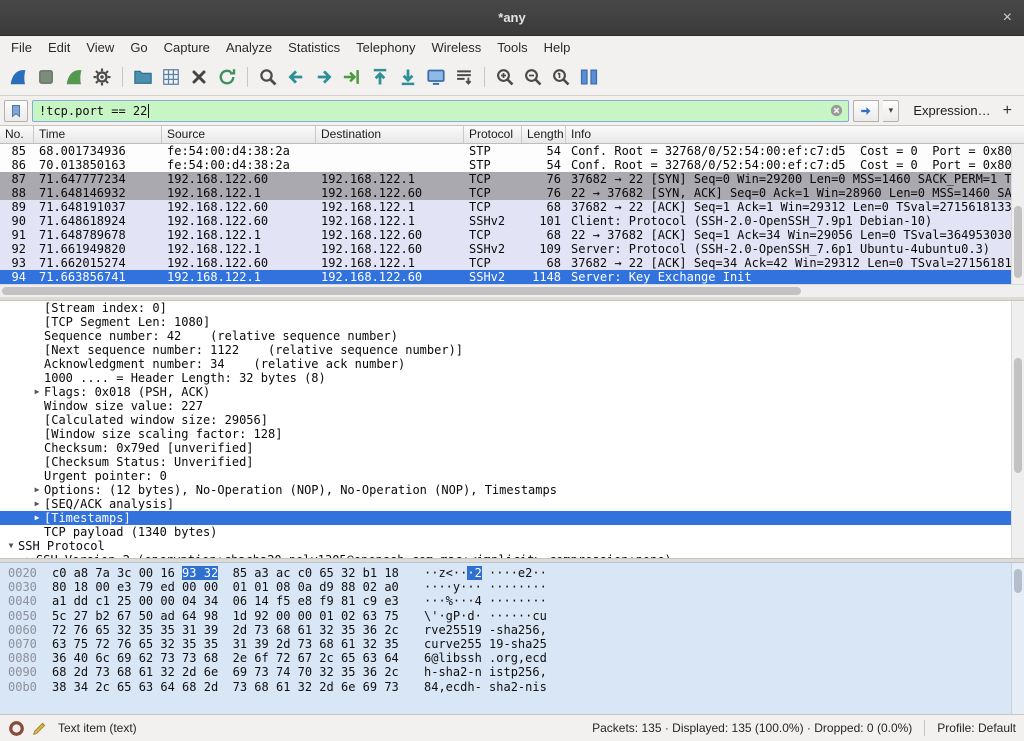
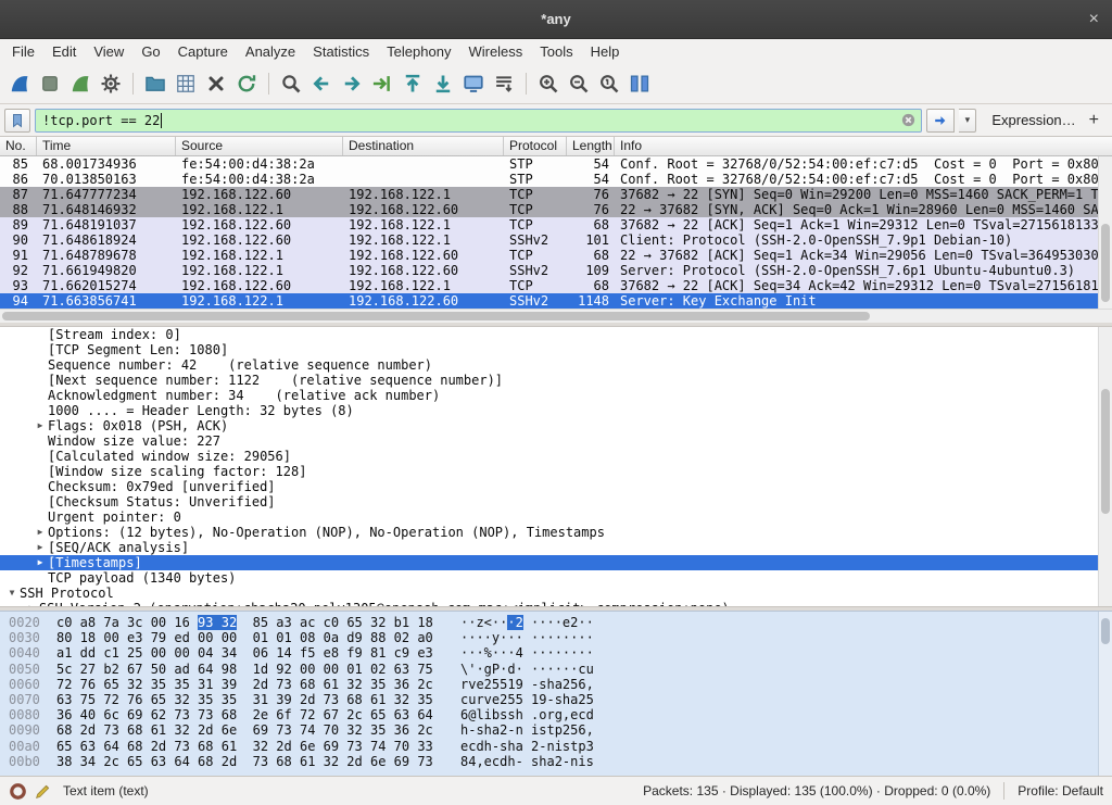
  *any
  ×
  File
  Edit
  View
  Go
  Capture
  Analyze
  Statistics
  Telephony
  Wireless
  Tools
  Help
  !tcp.port == 22
  ▾
  Expression…
  +
  No.
  Time
  Source
  Destination
  Protocol
  Length
  Info
  85
  68.001734936
  fe:54:00:d4:38:2a
  STP
  54
  Conf. Root = 32768/0/52:54:00:ef:c7:d5 Cost = 0 Port = 0x80
  86
  70.013850163
  fe:54:00:d4:38:2a
  STP
  54
  Conf. Root = 32768/0/52:54:00:ef:c7:d5 Cost = 0 Port = 0x80
  87
  71.647777234
  192.168.122.60
  192.168.122.1
  TCP
  76
  88
  71.648146932
  192.168.122.1
  192.168.122.60
  TCP
  76
  89
  71.648191037
  192.168.122.60
  192.168.122.1
  TCP
  68
  37682 → 22 [ACK] Seq=1 Ack=1 Win=29312 Len=0 TSval=2715618133
  90
  71.648618924
  192.168.122.60
  192.168.122.1
  SSHv2
  101
  Client: Protocol (SSH-2.0-OpenSSH_7.9p1 Debian-10)
  91
  71.648789678
  192.168.122.1
  192.168.122.60
  TCP
  68
  22 → 37682 [ACK] Seq=1 Ack=34 Win=29056 Len=0 TSval=364953030
  92
  71.661949820
  192.168.122.1
  192.168.122.60
  SSHv2
  109
  Server: Protocol (SSH-2.0-OpenSSH_7.6p1 Ubuntu-4ubuntu0.3)
  93
  71.662015274
  192.168.122.60
  192.168.122.1
  TCP
  68
  37682 → 22 [ACK] Seq=34 Ack=42 Win=29312 Len=0 TSval=27156181
  94
  71.663856741
  192.168.122.1
  192.168.122.60
  SSHv2
  1148
  Server: Key Exchange Init
  [Stream index: 0]
  [TCP Segment Len: 1080]
  Sequence number: 42 (relative sequence number)
  [Next sequence number: 1122 (relative sequence number)]
  Acknowledgment number: 34 (relative ack number)
  1000 .... = Header Length: 32 bytes (8)
  ▶
  Flags: 0x018 (PSH, ACK)
  Window size value: 227
  [Calculated window size: 29056]
  [Window size scaling factor: 128]
  Checksum: 0x79ed [unverified]
  [Checksum Status: Unverified]
  Urgent pointer: 0
  ▶
  Options: (12 bytes), No-Operation (NOP), No-Operation (NOP), Timestamps
  ▶
  [SEQ/ACK analysis]
  ▶
  [Timestamps]
  TCP payload (1340 bytes)
  ▼
  SSH Protocol
  0020
  c0 a8 7a 3c 00 16 93 32 85 a3 ac c0 65 32 b1 18
  ··z<···2 ····e2··
  0030
  80 18 00 e3 79 ed 00 00 01 01 08 0a d9 88 02 a0
  ····y··· ········
  0040
  a1 dd c1 25 00 00 04 34 06 14 f5 e8 f9 81 c9 e3
  ···%···4 ········
  0050
  5c 27 b2 67 50 ad 64 98 1d 92 00 00 01 02 63 75
  \'·gP·d· ······cu
  0060
  72 76 65 32 35 35 31 39 2d 73 68 61 32 35 36 2c
  rve25519 -sha256,
  0070
  63 75 72 76 65 32 35 35 31 39 2d 73 68 61 32 35
  curve255 19-sha25
  0080
  36 40 6c 69 62 73 73 68 2e 6f 72 67 2c 65 63 64
  6@libssh .org,ecd
  0090
  68 2d 73 68 61 32 2d 6e 69 73 74 70 32 35 36 2c
  h-sha2-n istp256,
+ 00a0
+ 65 63 64 68 2d 73 68 61 32 2d 6e 69 73 74 70 33
+ ecdh-sha 2-nistp3
  00b0
  38 34 2c 65 63 64 68 2d 73 68 61 32 2d 6e 69 73
  84,ecdh- sha2-nis
  Text item (text)
  Packets: 135 · Displayed: 135 (100.0%) · Dropped: 0 (0.0%)
  Profile: Default
